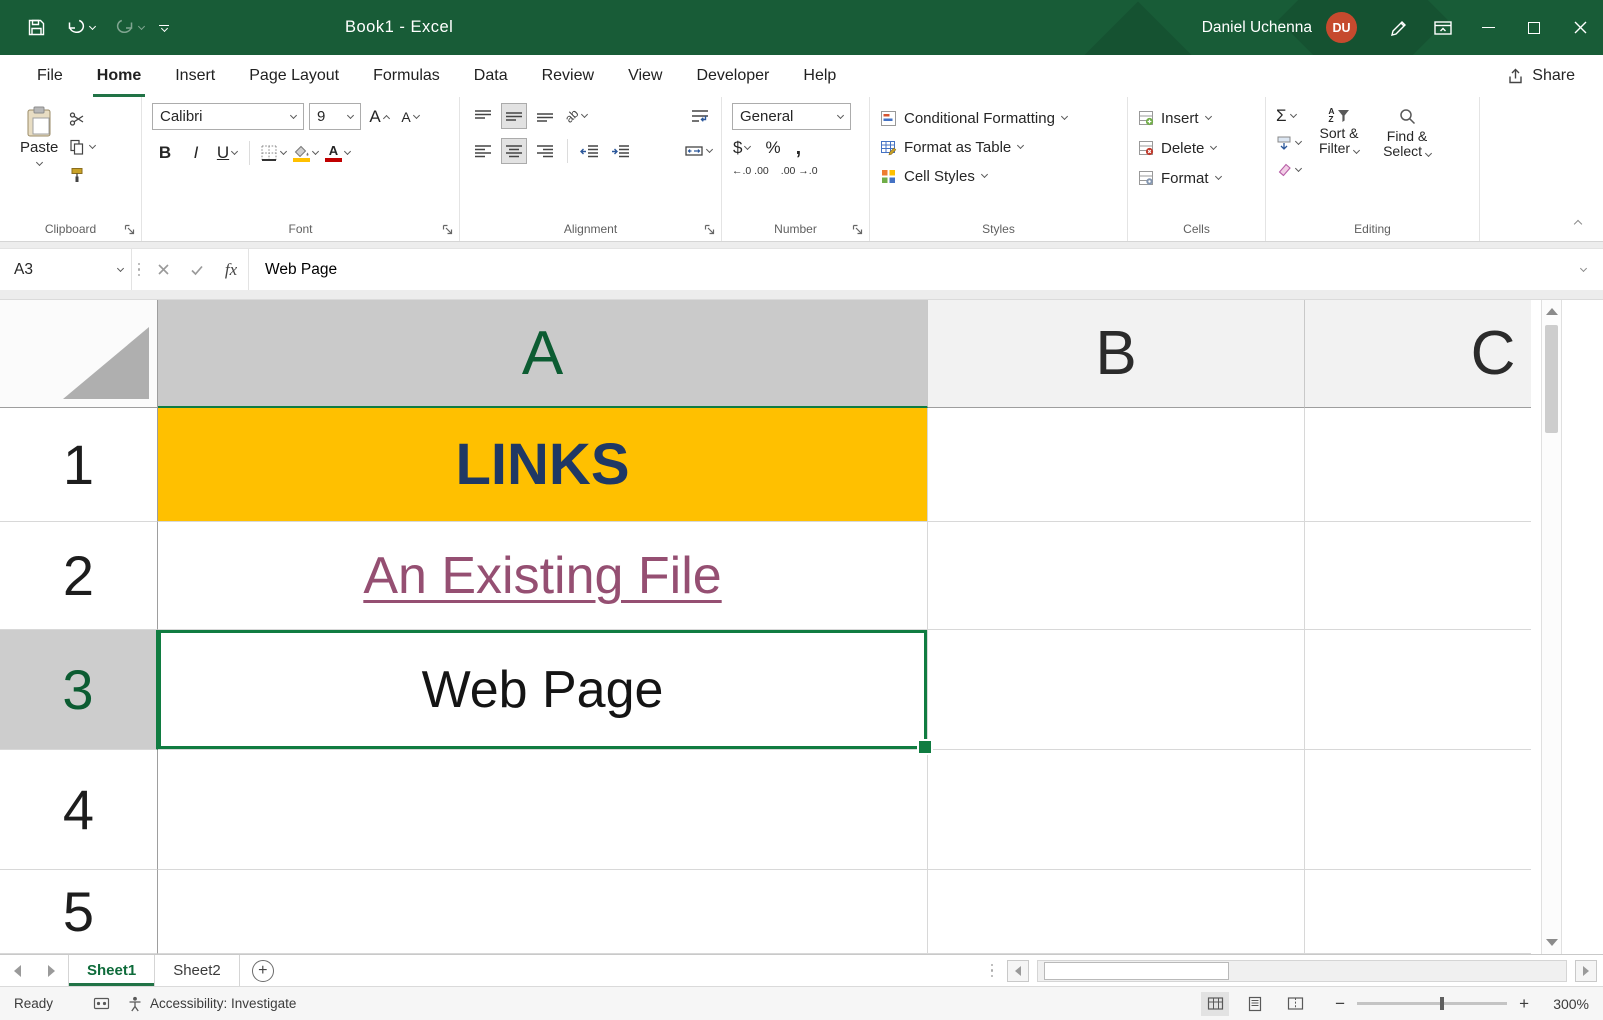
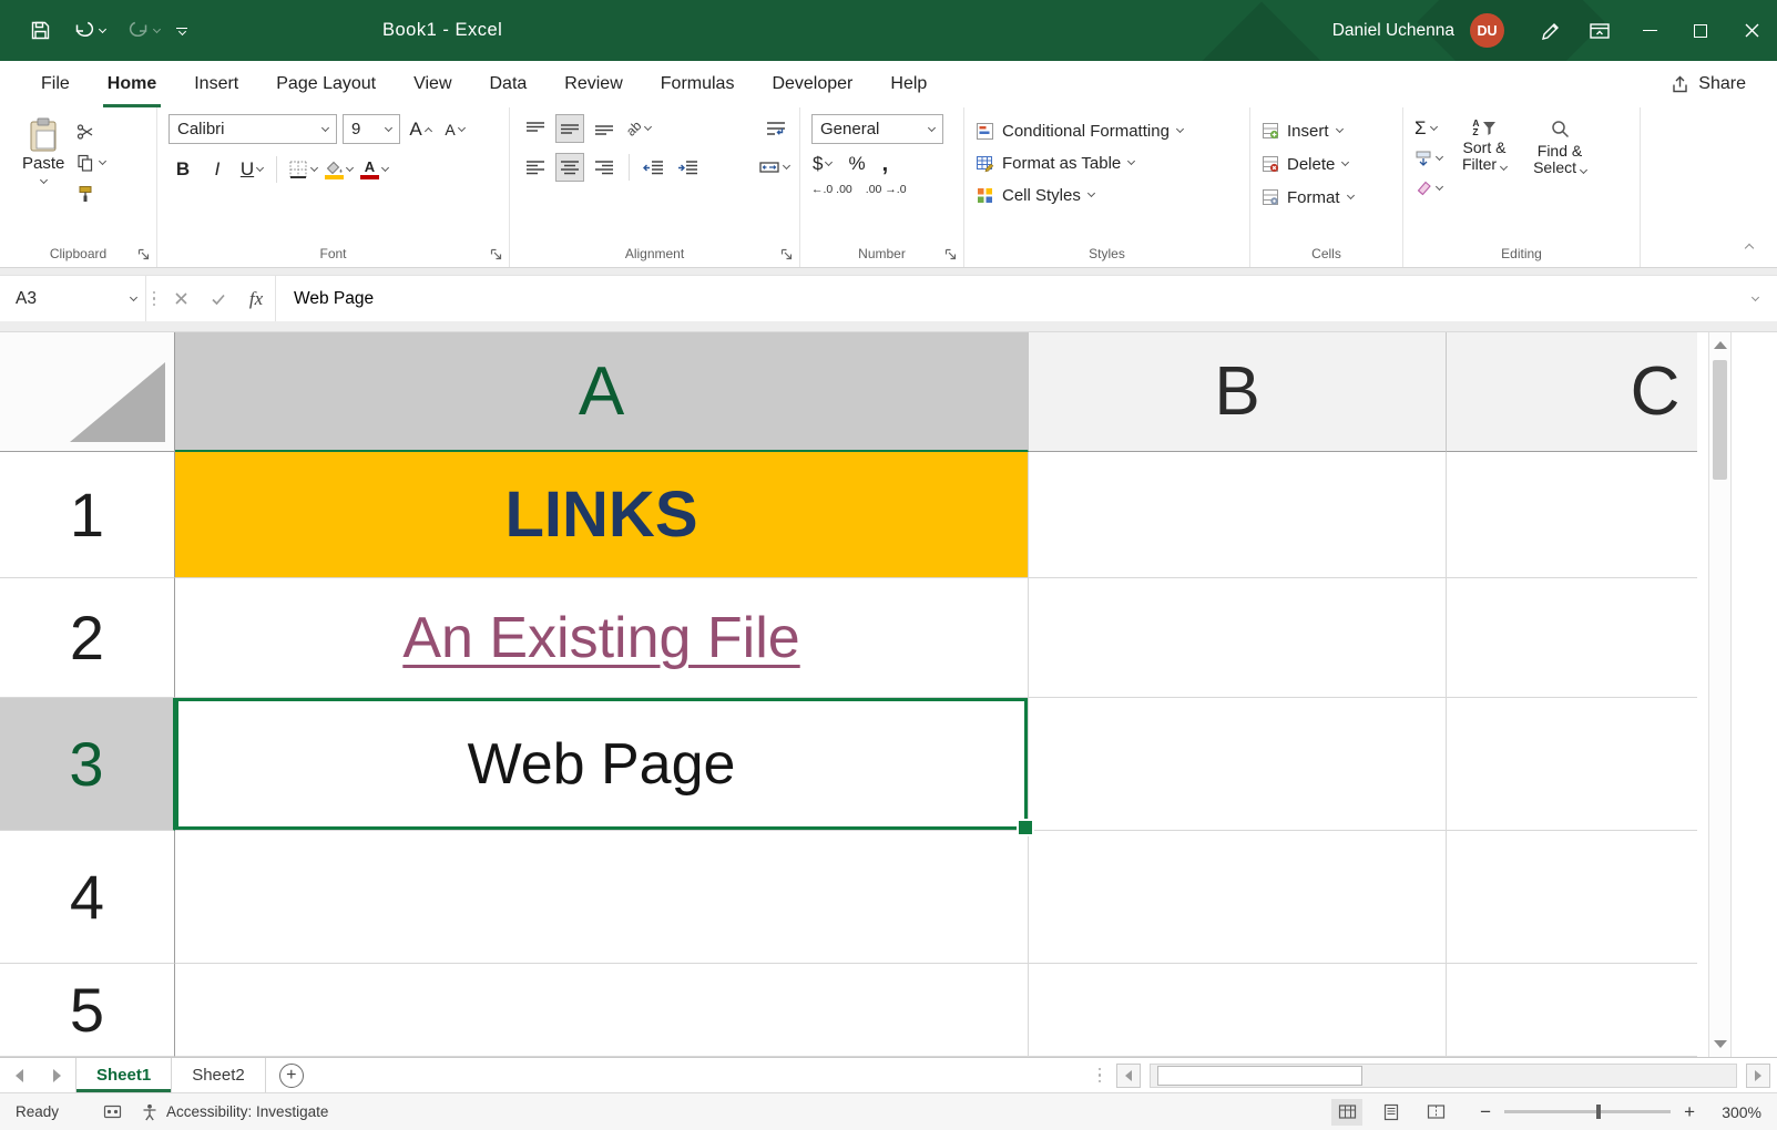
  Book1 - Excel
  Daniel Uchenna
  DU
  File
  Home
  Insert
  Page Layout
- Formulas
+ View
  Data
  Review
- View
+ Formulas
  Developer
  Help
  Share
  Paste
  Clipboard
  Calibri
  9
  A
  A
  B
  I
  U
  A
  Font
  Alignment
  General
  $
  %
  ,
  ←.0 .00
  .00 →.0
  Number
  Conditional Formatting
  Format as Table
  Cell Styles
  Styles
  Insert
  Delete
  Format
  Cells
  Σ
  A
  Z
  Sort & Filter
  Find & Select
  Editing
  A3
  fx
  Web Page
  A
  B
  C
  1
  LINKS
  2
  An Existing File
  3
  Web Page
  4
  5
  Sheet1
  Sheet2
  +
  Ready
  Accessibility: Investigate
  −
  +
  300%
